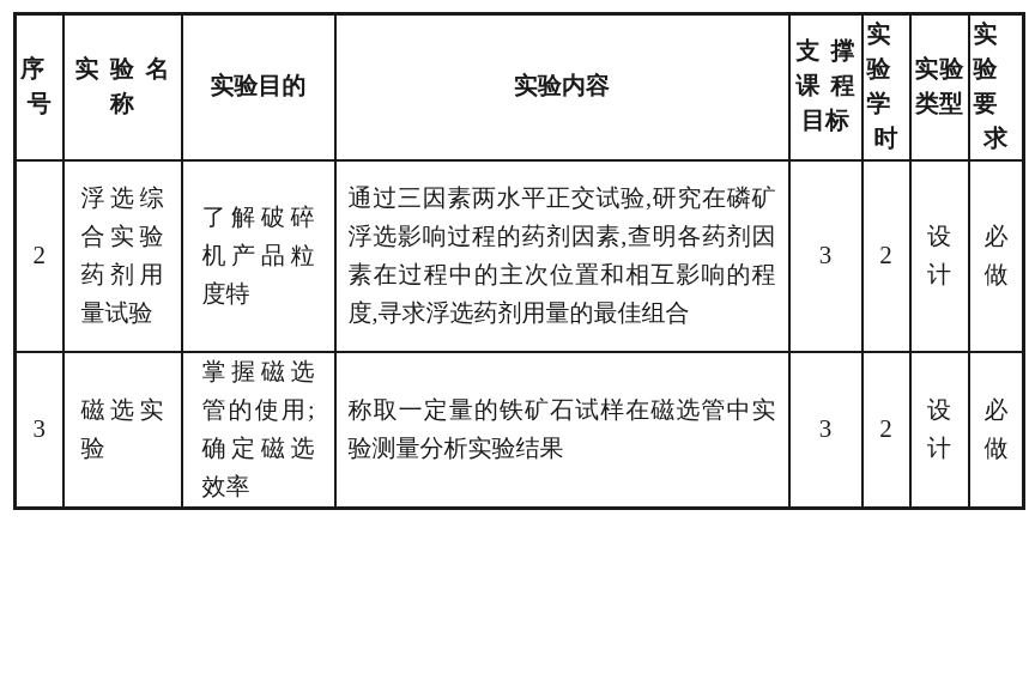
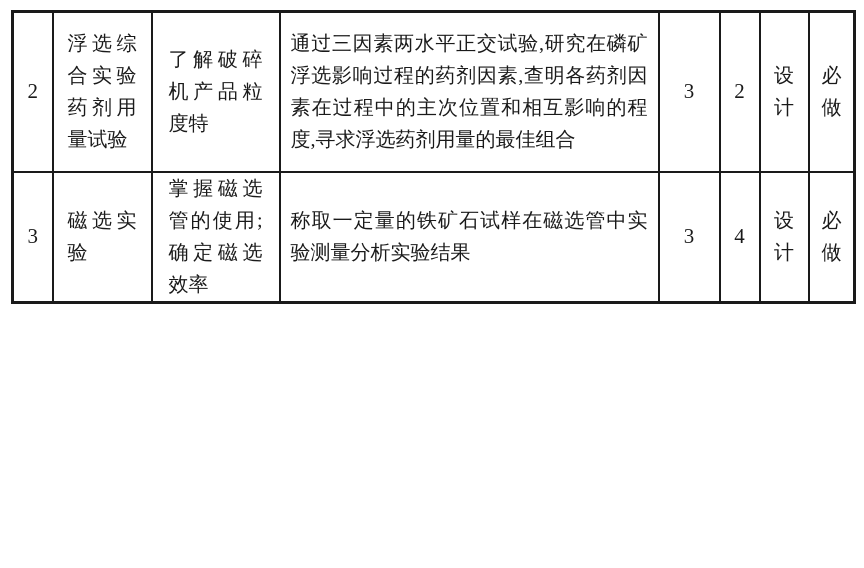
- 序号	实验名称	实验目的	实验内容	支撑课程目标	实验学时	实验类型	实验要求
  2	浮选综合实验药剂用量试验	了解破碎机产品粒度特	通过三因素两水平正交试验,研究在磷矿浮选影响过程的药剂因素,查明各药剂因素在过程中的主次位置和相互影响的程度,寻求浮选药剂用量的最佳组合	3	2	设计	必做
- 3	磁选实验	掌握磁选管的使用;确定磁选效率	称取一定量的铁矿石试样在磁选管中实验测量分析实验结果	3	2	设计	必做
+ 3	磁选实验	掌握磁选管的使用;确定磁选效率	称取一定量的铁矿石试样在磁选管中实验测量分析实验结果	3	4	设计	必做
